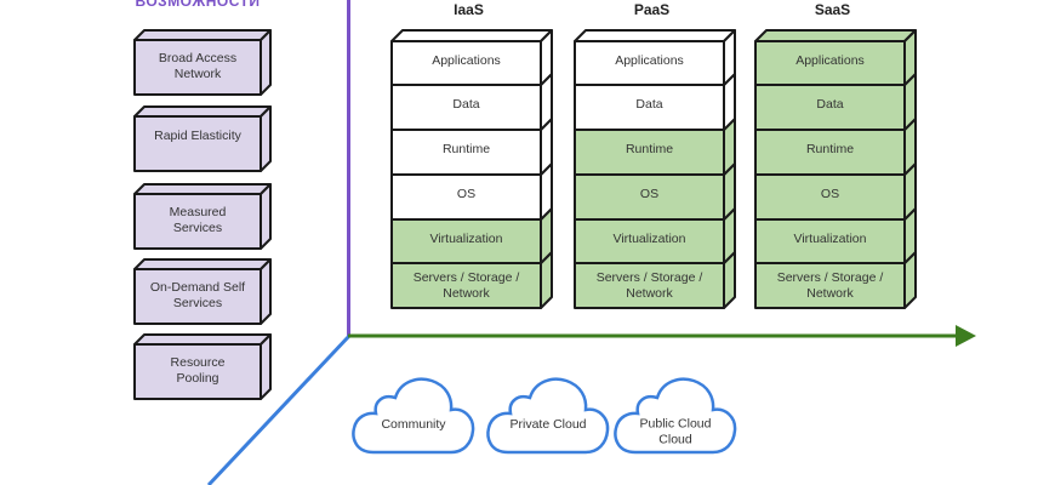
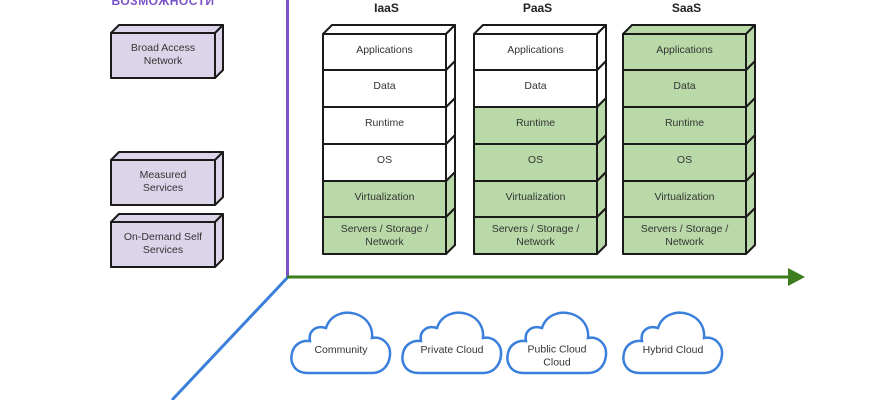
  ВОЗМОЖНОСТИ
  Broad Access
  Network
- Rapid Elasticity
  Measured
  Services
  On-Demand Self
  Services
- Resource
- Pooling
  IaaS
  Servers / Storage /
  Network
  Virtualization
  OS
  Runtime
  Data
  Applications
  PaaS
  Servers / Storage /
  Network
  Virtualization
  OS
  Runtime
  Data
  Applications
  SaaS
  Servers / Storage /
  Network
  Virtualization
  OS
  Runtime
  Data
  Applications
  Community
  Private Cloud
  Public Cloud
  Cloud
+ Hybrid Cloud
